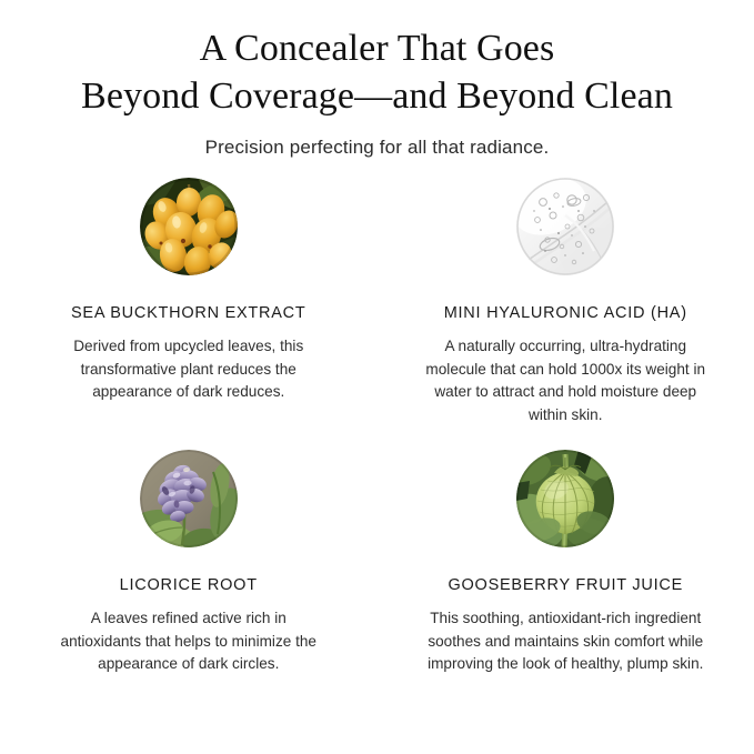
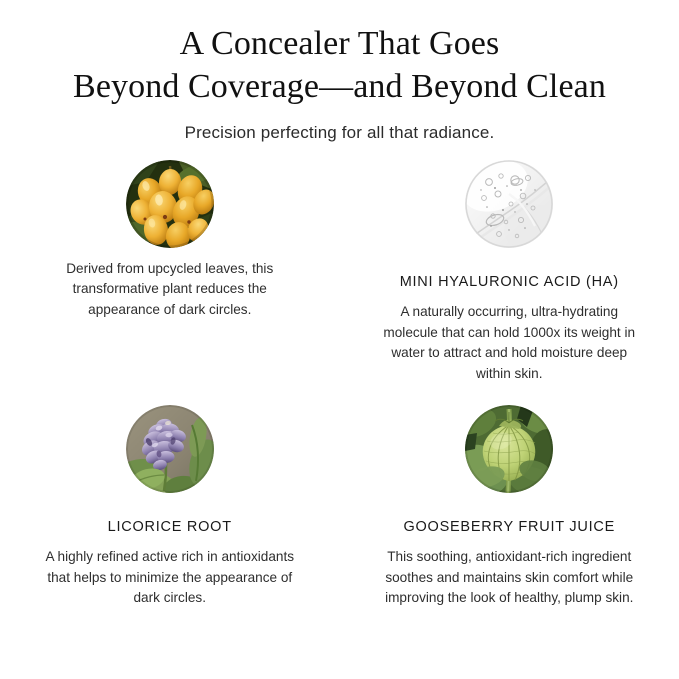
  A Concealer That Goes
  Beyond Coverage—and Beyond Clean
  Precision perfecting for all that radiance.
- SEA BUCKTHORN EXTRACT
- Derived from upcycled leaves, this transformative plant reduces the appearance of dark reduces.
+ Derived from upcycled leaves, this transformative plant reduces the appearance of dark circles.
  MINI HYALURONIC ACID (HA)
  A naturally occurring, ultra-hydrating molecule that can hold 1000x its weight in water to attract and hold moisture deep within skin.
  LICORICE ROOT
- A leaves refined active rich in antioxidants that helps to minimize the appearance of dark circles.
+ A highly refined active rich in antioxidants that helps to minimize the appearance of dark circles.
  GOOSEBERRY FRUIT JUICE
  This soothing, antioxidant-rich ingredient soothes and maintains skin comfort while improving the look of healthy, plump skin.
